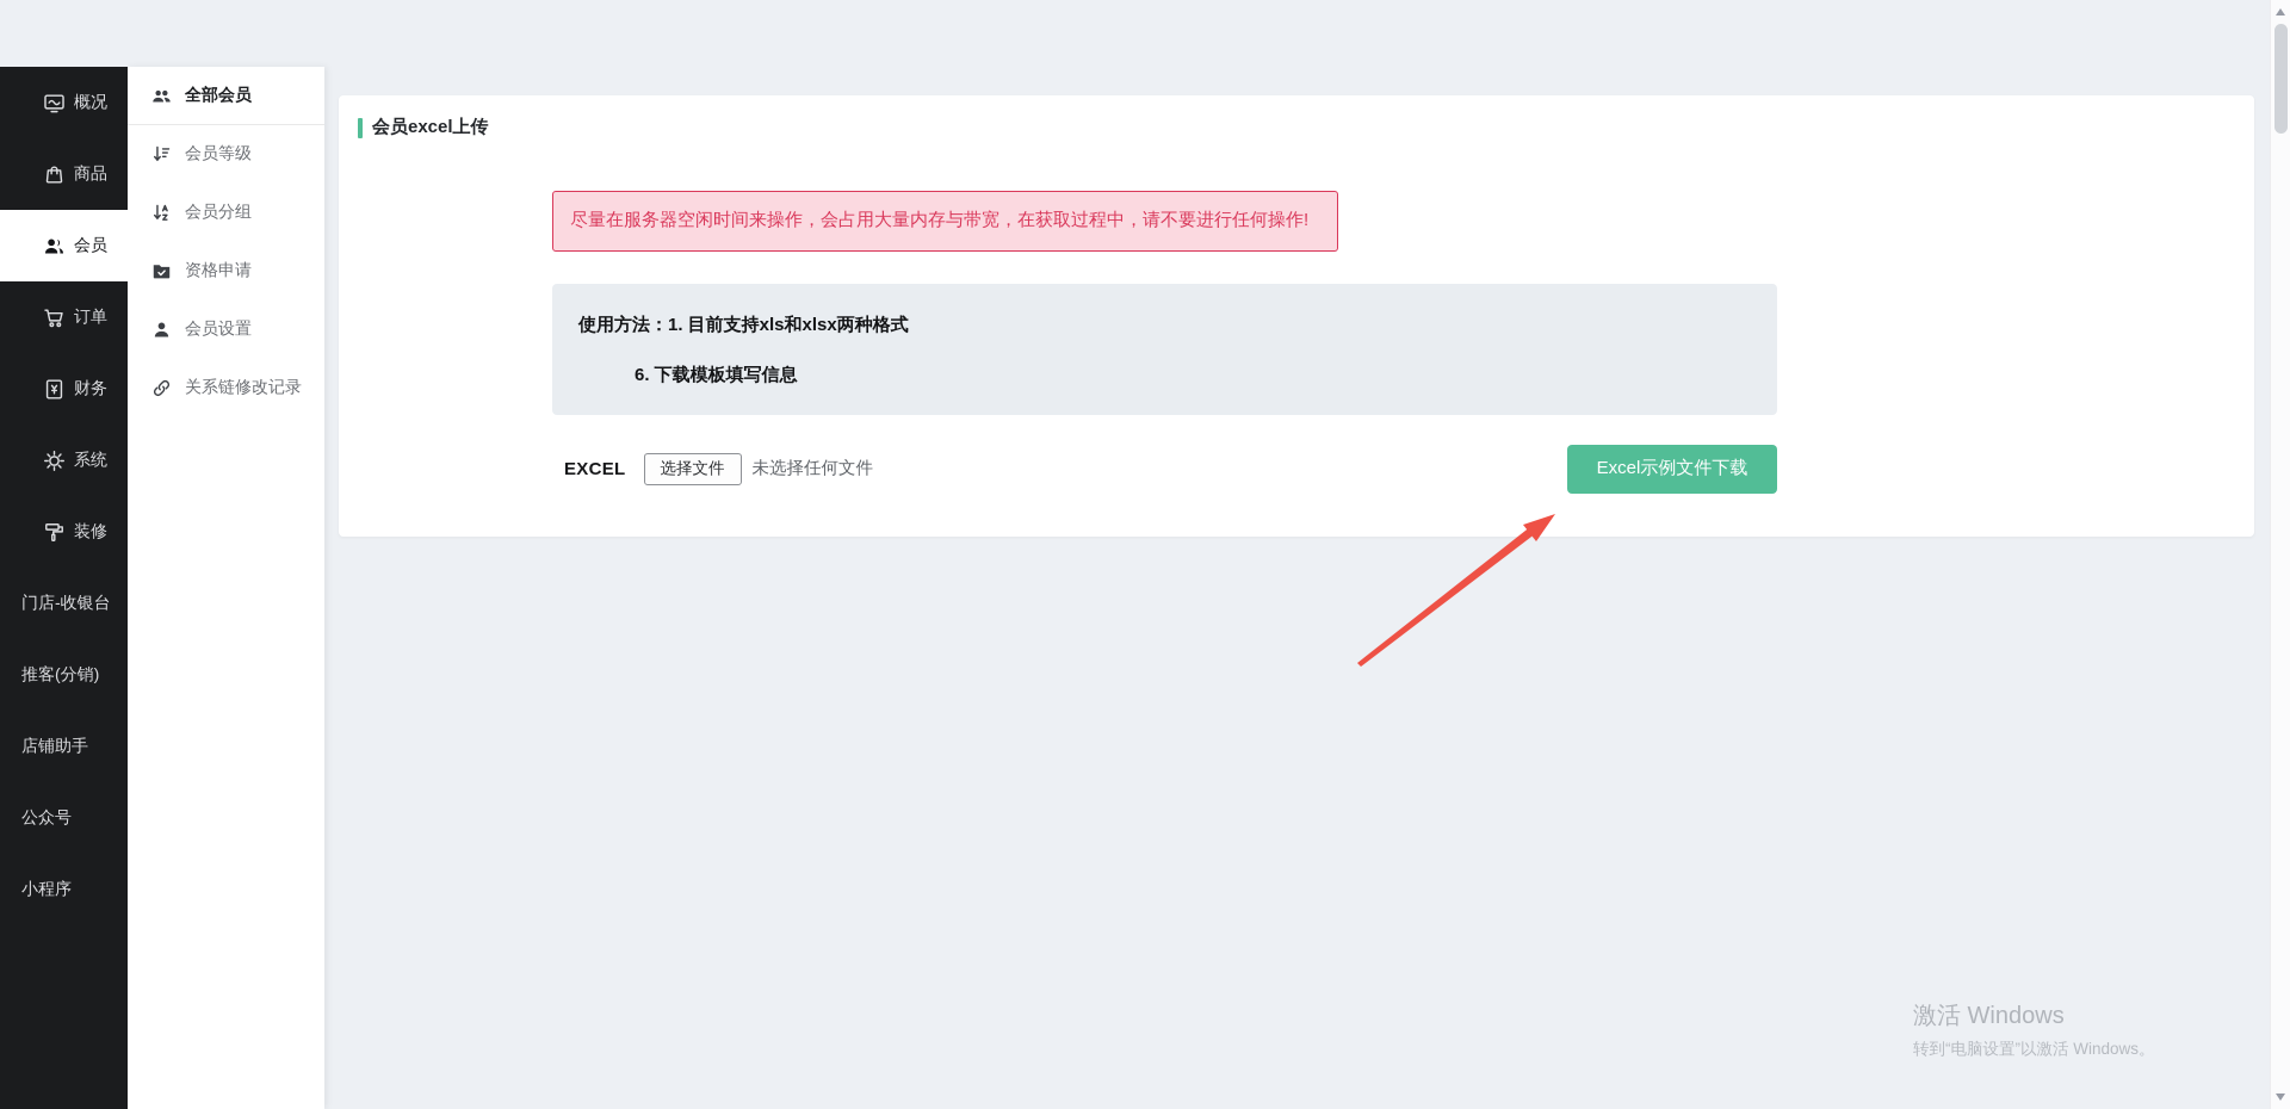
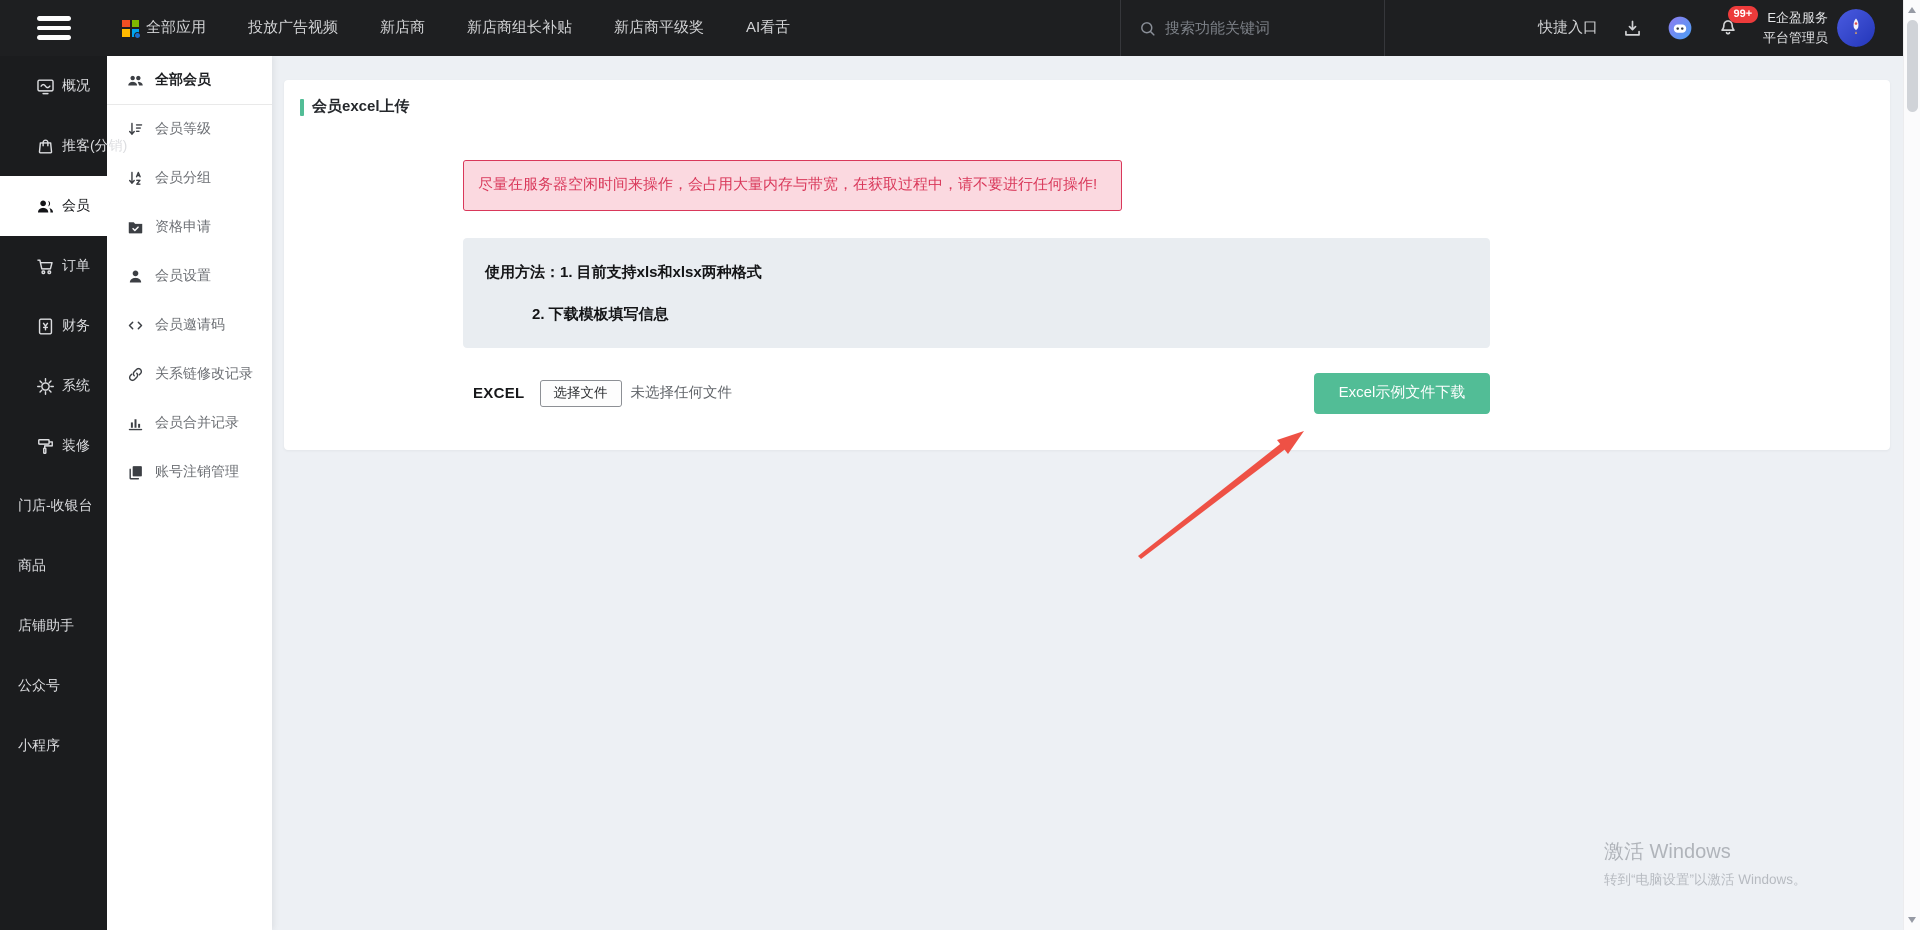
+ 全部应用
+ 投放广告视频
+ 新店商
+ 新店商组长补贴
+ 新店商平级奖
+ AI看舌
+ 搜索功能关键词
+ 快捷入口
+ 99+
+ E企盈服务
+ 平台管理员
  概况
- 商品
+ 推客(分销)
  会员
  订单
  财务
  系统
  装修
  门店-收银台
- 推客(分销)
+ 商品
  店铺助手
  公众号
  小程序
  全部会员
  会员等级
  会员分组
  资格申请
  会员设置
+ 会员邀请码
  关系链修改记录
+ 会员合并记录
+ 账号注销管理
  会员excel上传
  尽量在服务器空闲时间来操作，会占用大量内存与带宽，在获取过程中，请不要进行任何操作!
  使用方法：1. 目前支持xls和xlsx两种格式
- 6. 下载模板填写信息
+ 2. 下载模板填写信息
  EXCEL
  选择文件
  未选择任何文件
  Excel示例文件下载
  激活 Windows
  转到“电脑设置”以激活 Windows。
